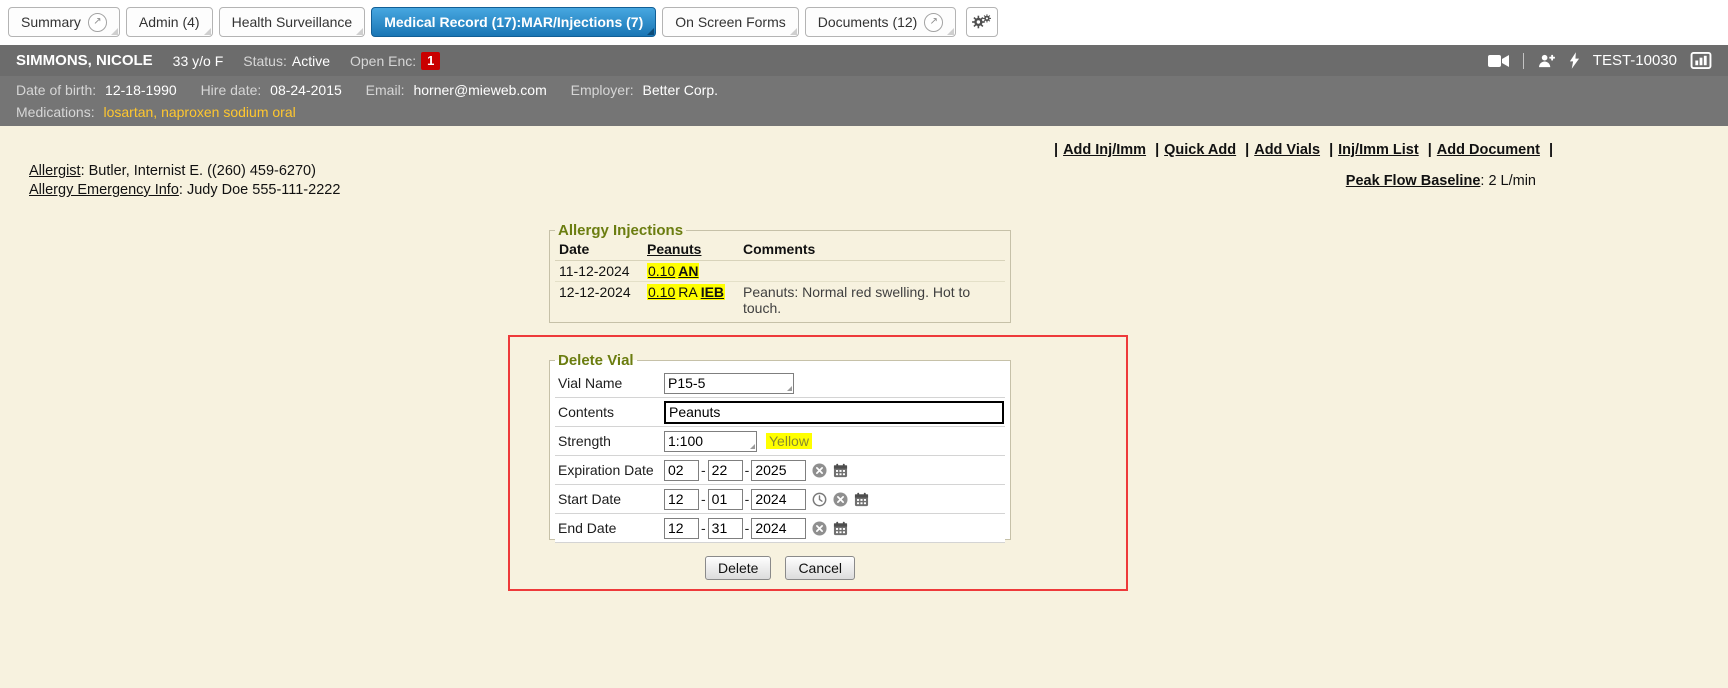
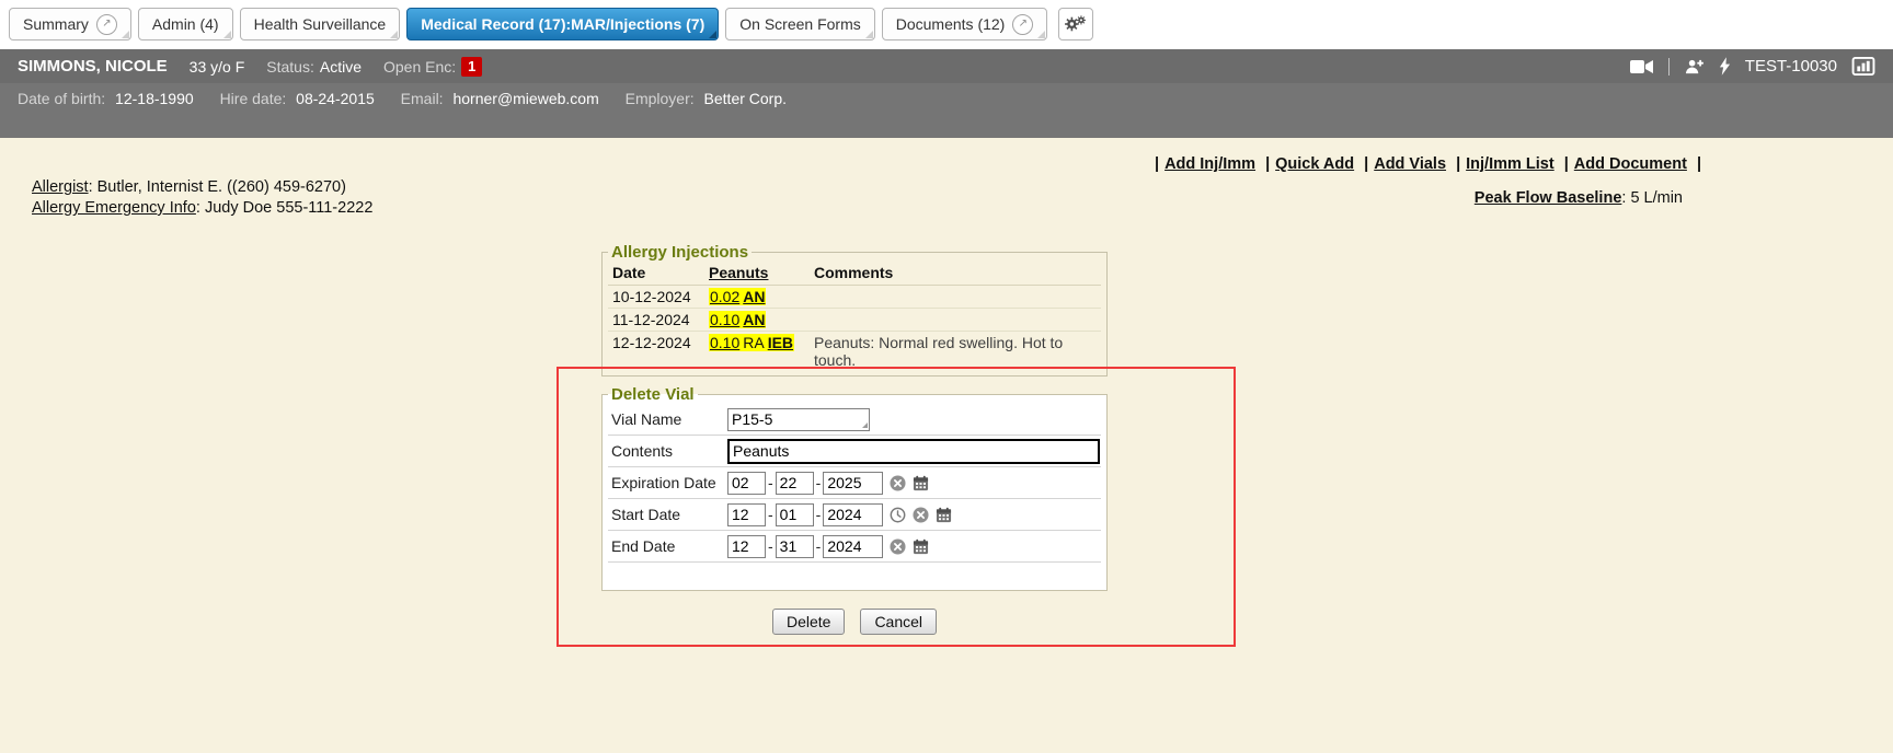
  Summary
  ↗
  Admin (4)
  Health Surveillance
  Medical Record (17):MAR/Injections (7)
  On Screen Forms
  Documents (12)
  ↗
  SIMMONS, NICOLE
  33 y/o F
  Status:
  Active
  Open Enc:
  1
  TEST-10030
  Date of birth: 12-18-1990 Hire date: 08-24-2015 Email: horner@mieweb.com Employer: Better Corp.
- Medications: losartan, naproxen sodium oral
  | Add Inj/Imm | Quick Add | Add Vials | Inj/Imm List | Add Document |
- Peak Flow Baseline: 2 L/min
+ Peak Flow Baseline: 5 L/min
  Allergist: Butler, Internist E. ((260) 459-6270)
  Allergy Emergency Info: Judy Doe 555-111-2222
  Allergy Injections
  Date	Peanuts	Comments
+ 10-12-2024	0.02 AN
  11-12-2024	0.10 AN
  12-12-2024	0.10 RA IEB	Peanuts: Normal red swelling. Hot to touch.
  Delete Vial
  Vial Name
  P15-5
  Contents
  Peanuts
- Strength
- 1:100
- Yellow
  Expiration Date
  02
  -
  22
  -
  2025
  Start Date
  12
  -
  01
  -
  2024
  End Date
  12
  -
  31
  -
  2024
  Delete
  Cancel
